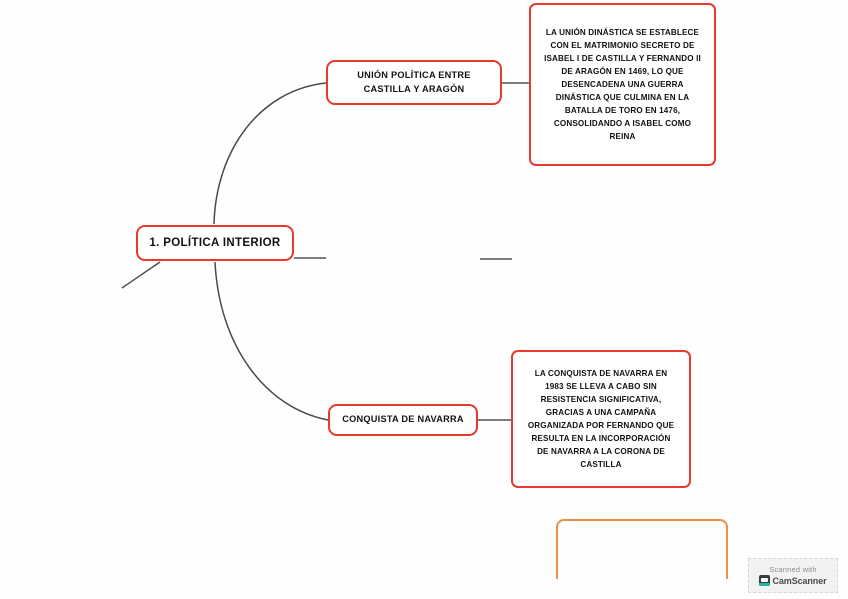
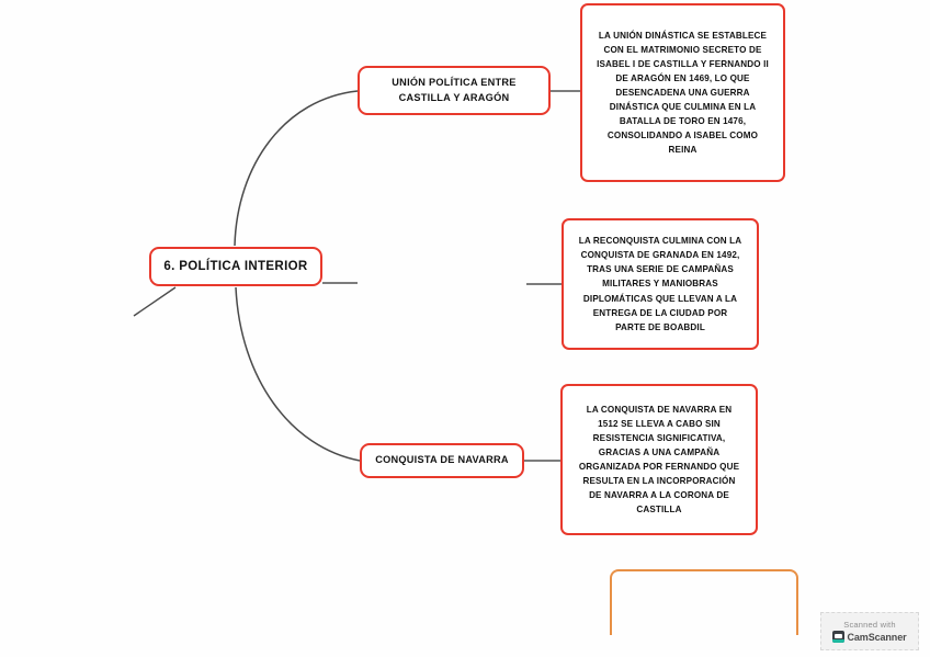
- 1. POLÍTICA INTERIOR
+ 6. POLÍTICA INTERIOR
  UNIÓN POLÍTICA ENTRE CASTILLA Y ARAGÓN
  LA UNIÓN DINÁSTICA SE ESTABLECE CON EL MATRIMONIO SECRETO DE ISABEL I DE CASTILLA Y FERNANDO II DE ARAGÓN EN 1469, LO QUE DESENCADENA UNA GUERRA DINÁSTICA QUE CULMINA EN LA BATALLA DE TORO EN 1476, CONSOLIDANDO A ISABEL COMO REINA
+ LA RECONQUISTA CULMINA CON LA CONQUISTA DE GRANADA EN 1492, TRAS UNA SERIE DE CAMPAÑAS MILITARES Y MANIOBRAS DIPLOMÁTICAS QUE LLEVAN A LA ENTREGA DE LA CIUDAD POR PARTE DE BOABDIL
  CONQUISTA DE NAVARRA
- LA CONQUISTA DE NAVARRA EN 1983 SE LLEVA A CABO SIN RESISTENCIA SIGNIFICATIVA, GRACIAS A UNA CAMPAÑA ORGANIZADA POR FERNANDO QUE RESULTA EN LA INCORPORACIÓN DE NAVARRA A LA CORONA DE CASTILLA
+ LA CONQUISTA DE NAVARRA EN 1512 SE LLEVA A CABO SIN RESISTENCIA SIGNIFICATIVA, GRACIAS A UNA CAMPAÑA ORGANIZADA POR FERNANDO QUE RESULTA EN LA INCORPORACIÓN DE NAVARRA A LA CORONA DE CASTILLA
  Scanned with
  CamScanner
